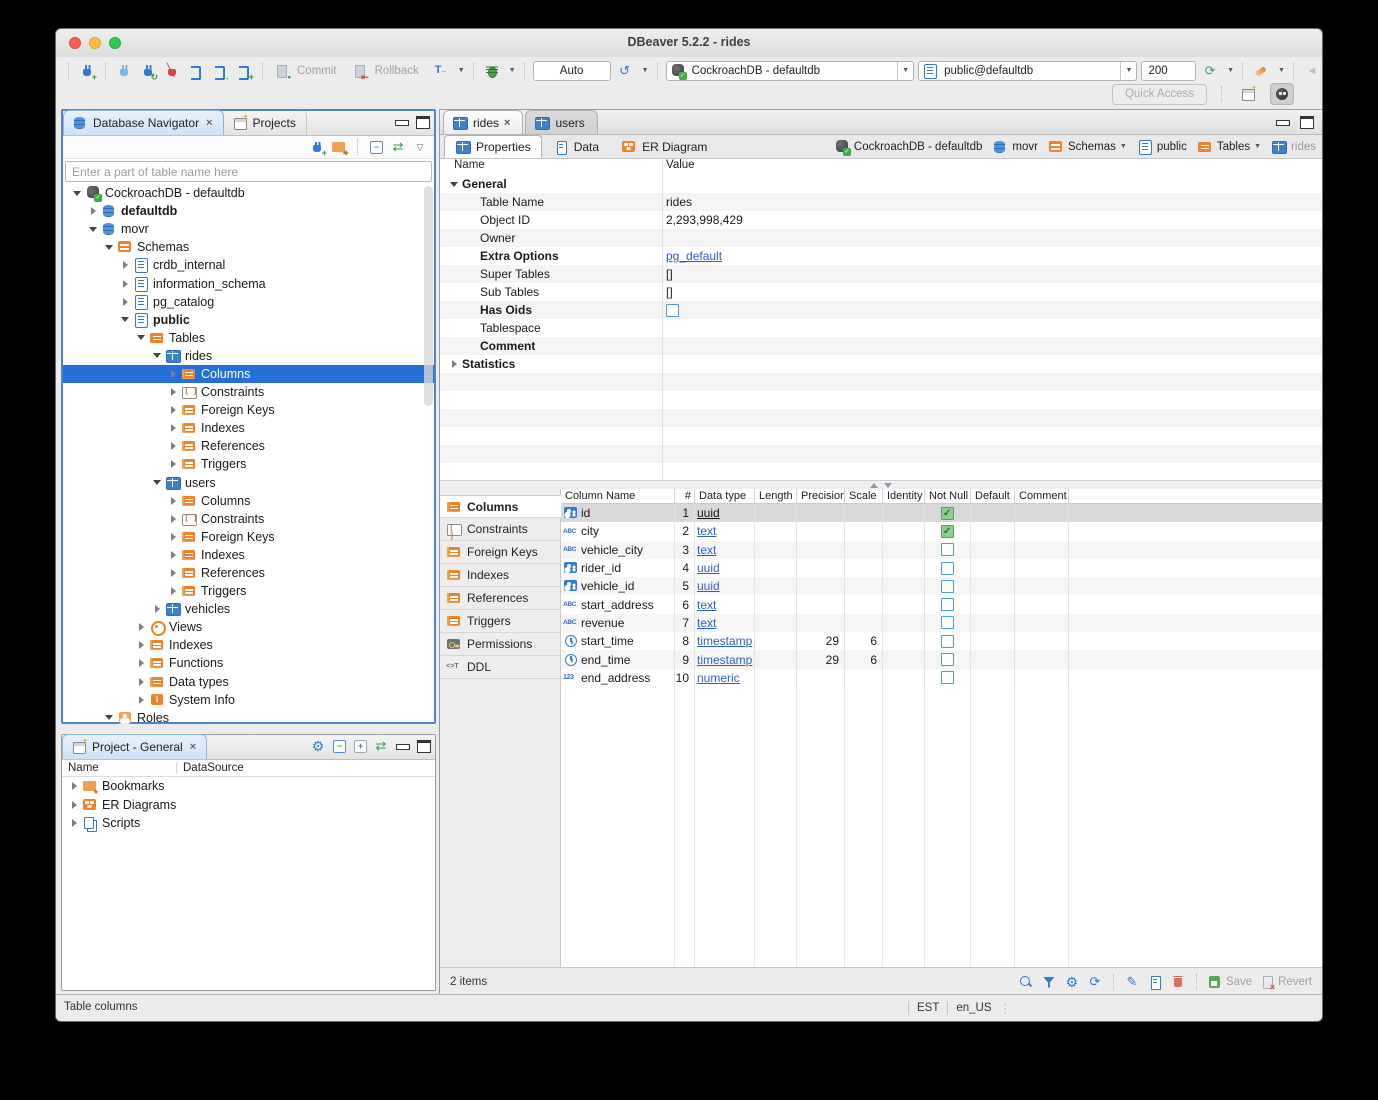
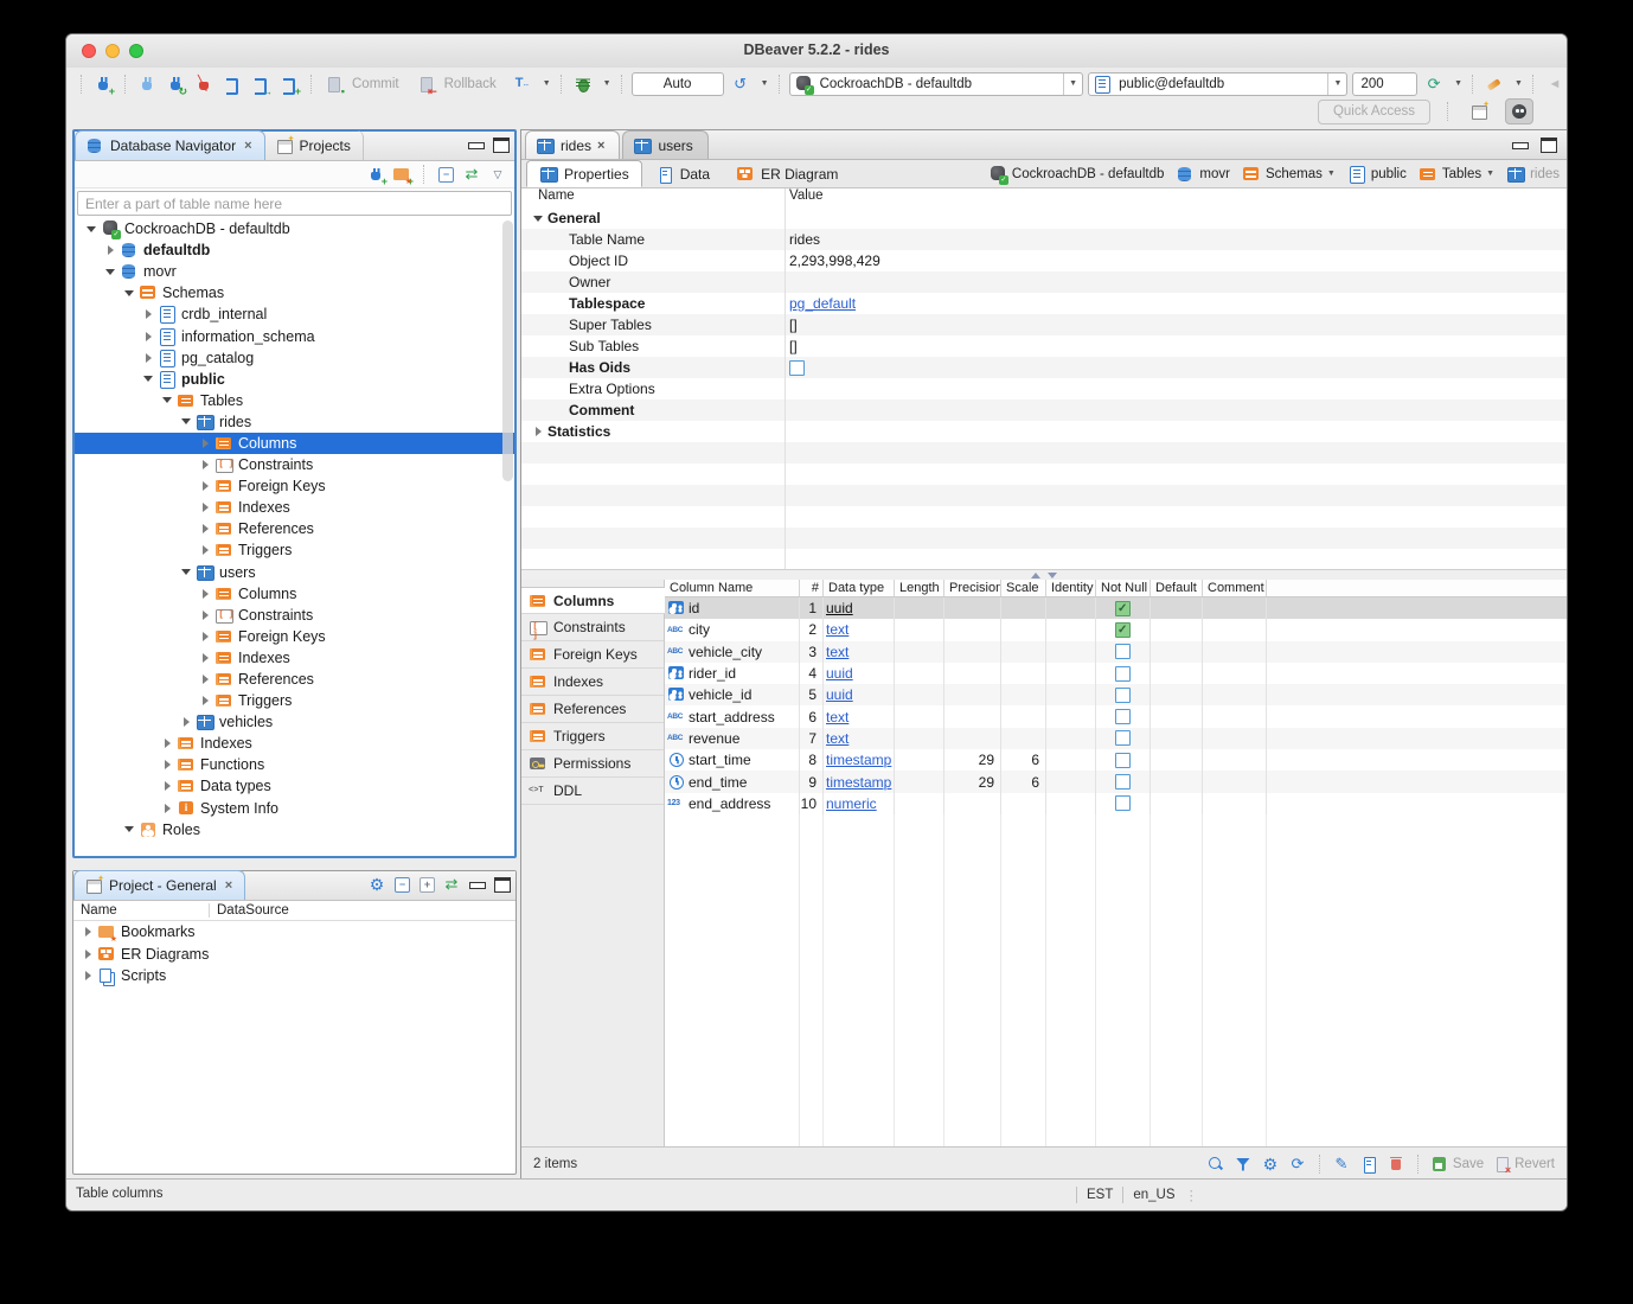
  DBeaver 5.2.2 - rides
  +
  ↻
  →
  +
  ▪
  Commit
  ⇤
  Rollback
  Auto
  CockroachDB - defaultdb
  public@defaultdb
  200
  Quick Access
  Database Navigator
  ×
  Projects
  +
  Enter a part of table name here
  CockroachDB - defaultdb
  defaultdb
  movr
  Schemas
  crdb_internal
  information_schema
  pg_catalog
  public
  Tables
  rides
  Columns
  Constraints
  Foreign Keys
  Indexes
  References
  Triggers
  users
  Columns
  Constraints
  Foreign Keys
  Indexes
  References
  Triggers
  vehicles
- Views
  Indexes
  Functions
  Data types
  System Info
  Roles
  Project - General
  ×
  Name
  DataSource
  Bookmarks
  ER Diagrams
  Scripts
  rides
  ×
  users
  Properties
  Data
  ER Diagram
  CockroachDB - defaultdb
  movr
  Schemas
  public
  Tables
  rides
  Name
  Value
  General
  Table Name
  rides
  Object ID
  2,293,998,429
  Owner
- Extra Options
+ Tablespace
  pg_default
  Super Tables
  []
  Sub Tables
  []
  Has Oids
- Tablespace
+ Extra Options
  Comment
  Statistics
  Columns
  Constraints
  Foreign Keys
  Indexes
  References
  Triggers
  Permissions
  DDL
  Column Name
  #
  Data type
  Length
  Precision
  Scale
  Identity
  Not Null
  Default
  Comment
  id
  1
  uuid
  city
  2
  text
  vehicle_city
  3
  text
  rider_id
  4
  uuid
  vehicle_id
  5
  uuid
  start_address
  6
  text
  revenue
  7
  text
  start_time
  8
  timestamp
  29
  6
  end_time
  9
  timestamp
  29
  6
  end_address
  10
  numeric
  2 items
  Save
  Revert
  Table columns
  EST
  en_US
  ⋮
